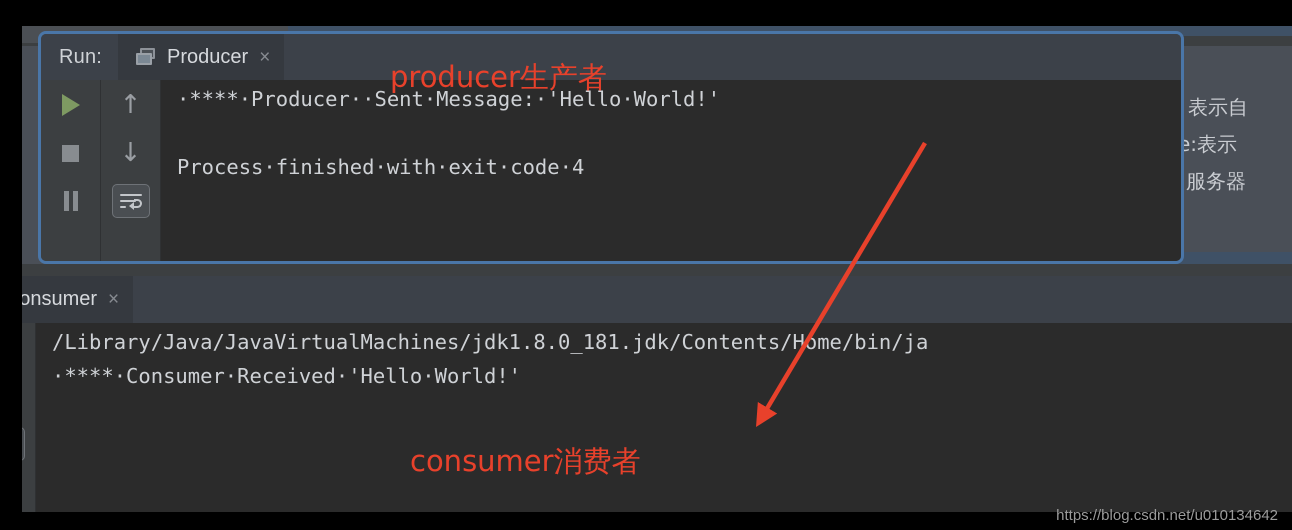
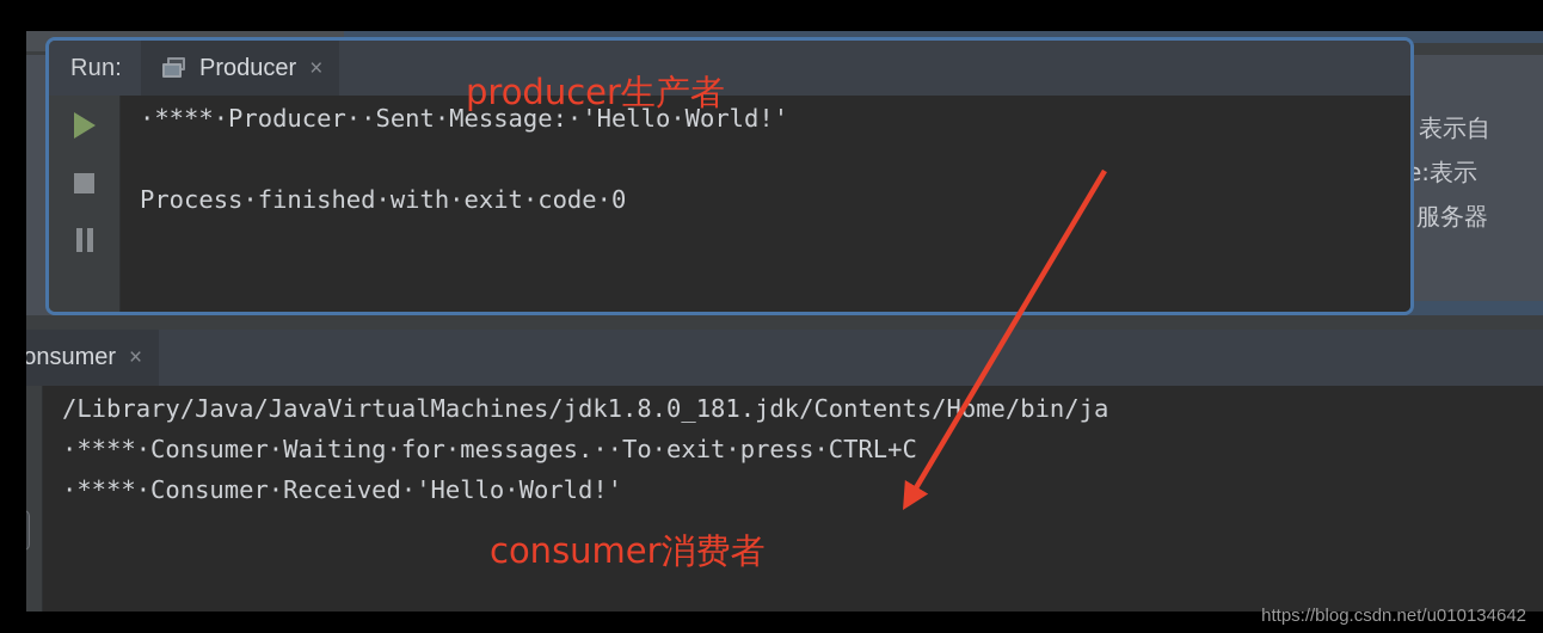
  表示自
  e:表示
  服务器
  Run:
  Producer
  ×
- ↑
- ↓
  ·****·Producer··Sent·Message:·'Hello·World!'
- Process·finished·with·exit·code·4
+ Process·finished·with·exit·code·0
  onsumer
  ×
  /Library/Java/JavaVirtualMachines/jdk1.8.0_181.jdk/Contents/Home/bin/ja
+ ·****·Consumer·Waiting·for·messages.··To·exit·press·CTRL+C
  ·****·Consumer·Received·'Hello·World!'
  producer生产者
  consumer消费者
  https://blog.csdn.net/u010134642
